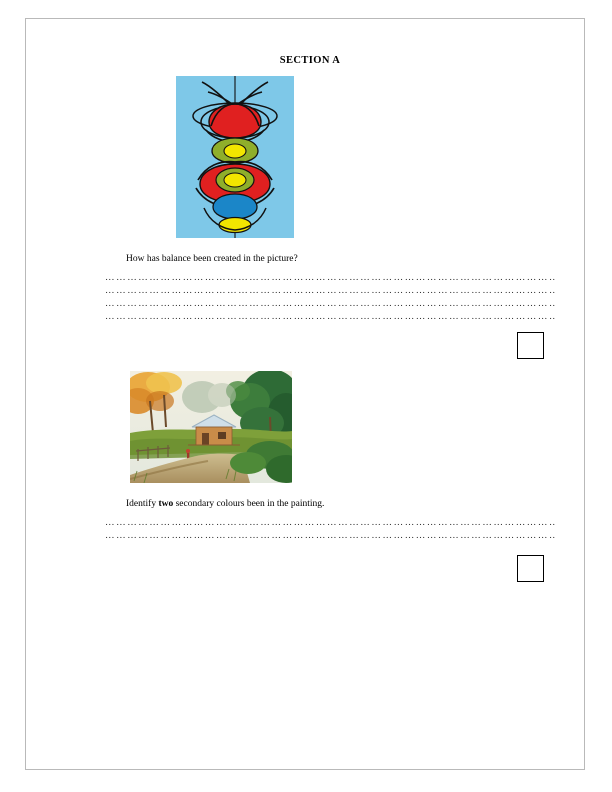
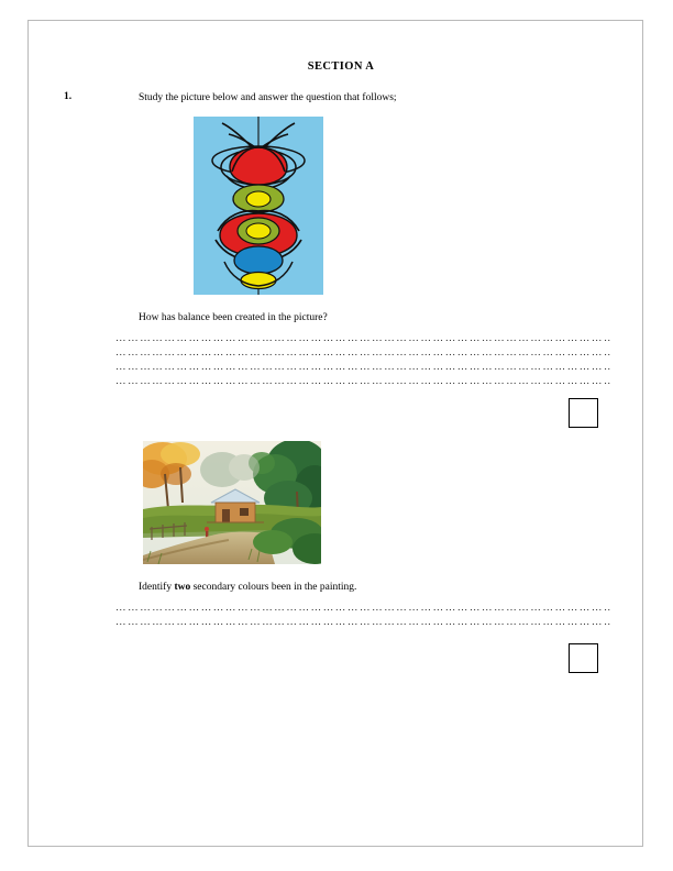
  SECTION A
+ 1.
+ Study the picture below and answer the question that follows;
  How has balance been created in the picture?
  ……………………………………………………………………………………………………………
  ……………………………………………………………………………………………………………
  ……………………………………………………………………………………………………………
  ……………………………………………………………………………………………………………
  Identify two secondary colours been in the painting.
  ……………………………………………………………………………………………………………
  ……………………………………………………………………………………………………………
